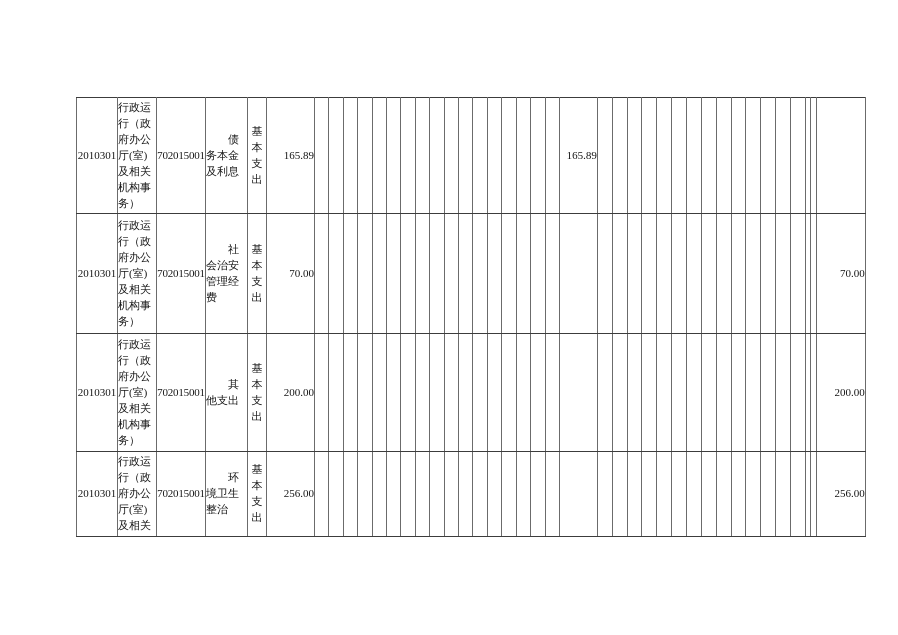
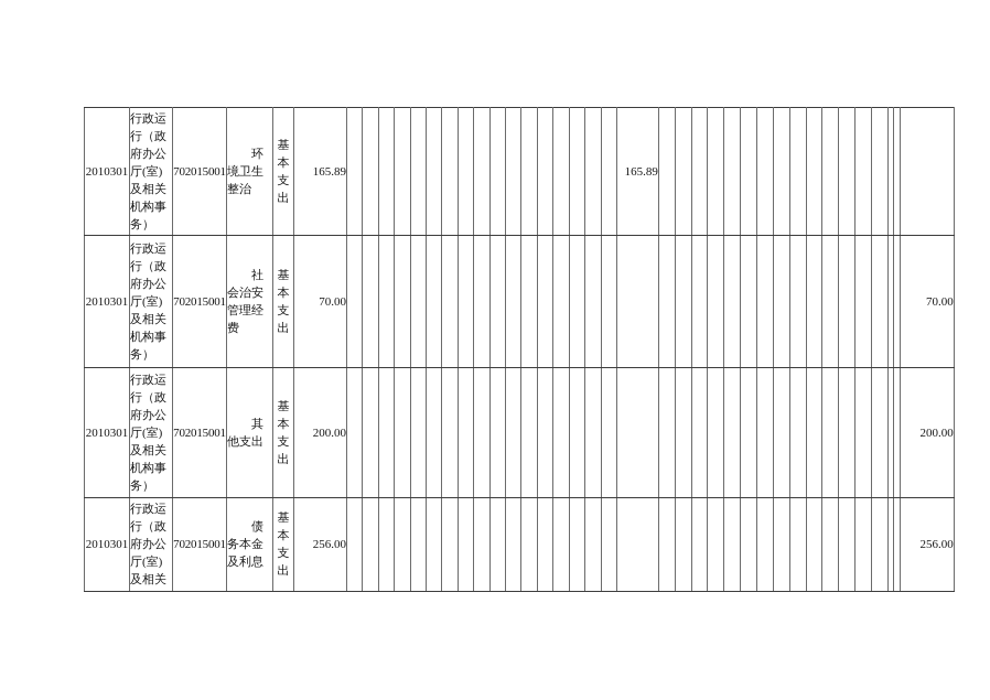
- 2010301	行政运行（政府办公厅(室)及相关机构事务）	702015001	债务本金及利息	基本支出	165.89																		165.89
+ 2010301	行政运行（政府办公厅(室)及相关机构事务）	702015001	环境卫生整治	基本支出	165.89																		165.89
  2010301	行政运行（政府办公厅(室)及相关机构事务）	702015001	社会治安管理经费	基本支出	70.00																																			70.00
  2010301	行政运行（政府办公厅(室)及相关机构事务）	702015001	其他支出	基本支出	200.00																																			200.00
- 2010301	行政运行（政府办公厅(室)及相关	702015001	环境卫生整治	基本支出	256.00																																			256.00
+ 2010301	行政运行（政府办公厅(室)及相关	702015001	债务本金及利息	基本支出	256.00																																			256.00
